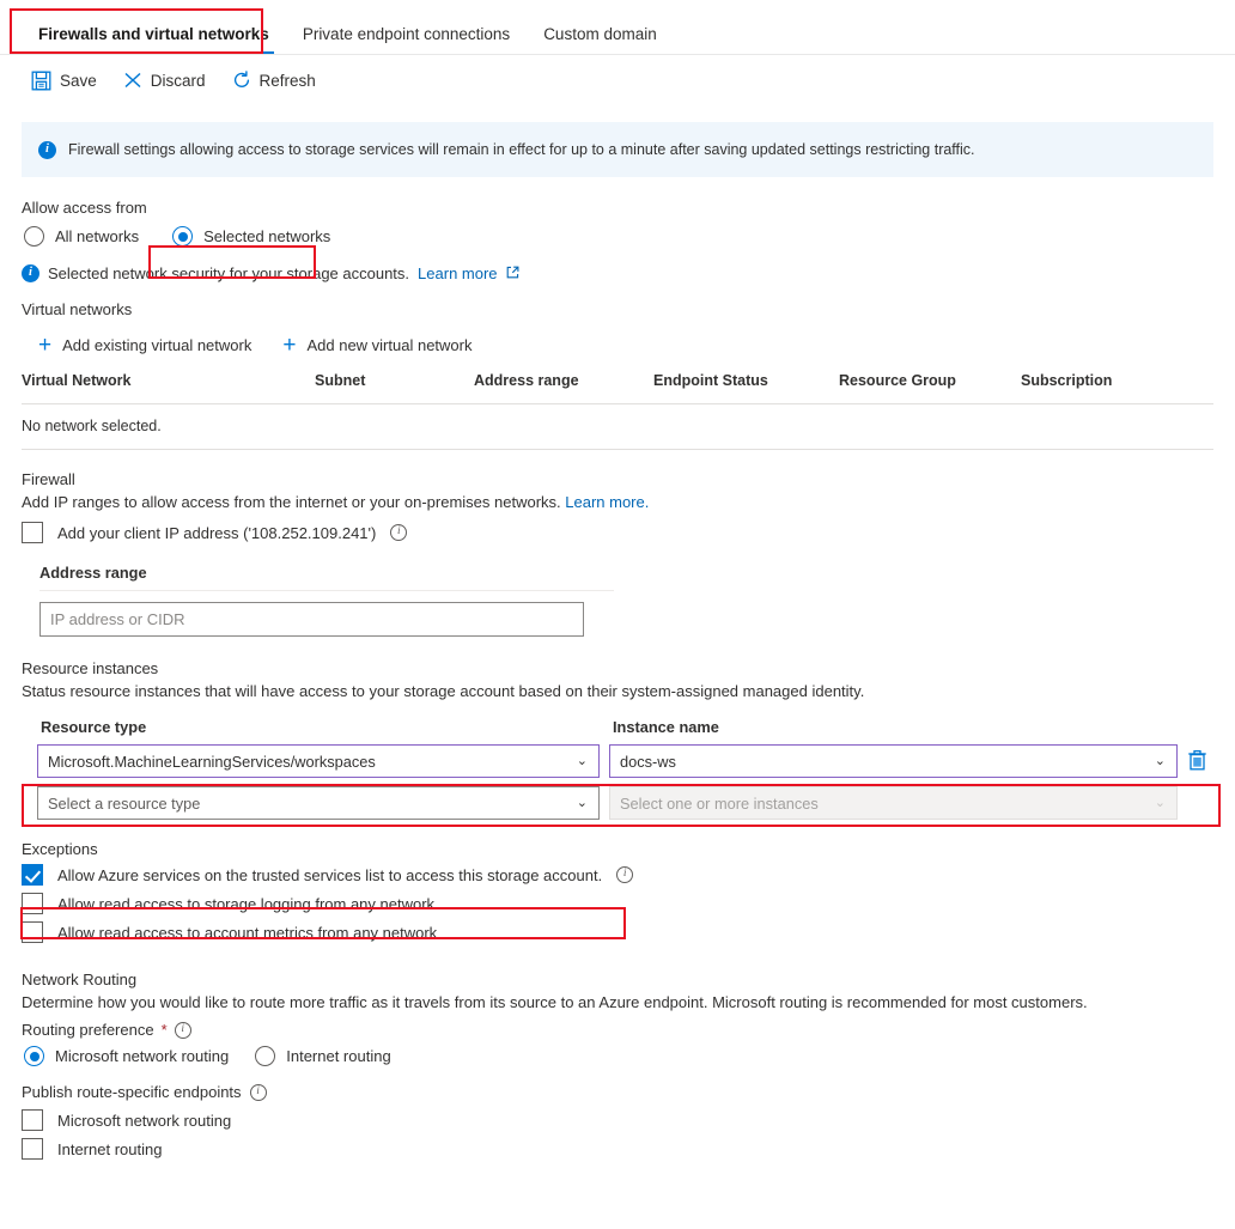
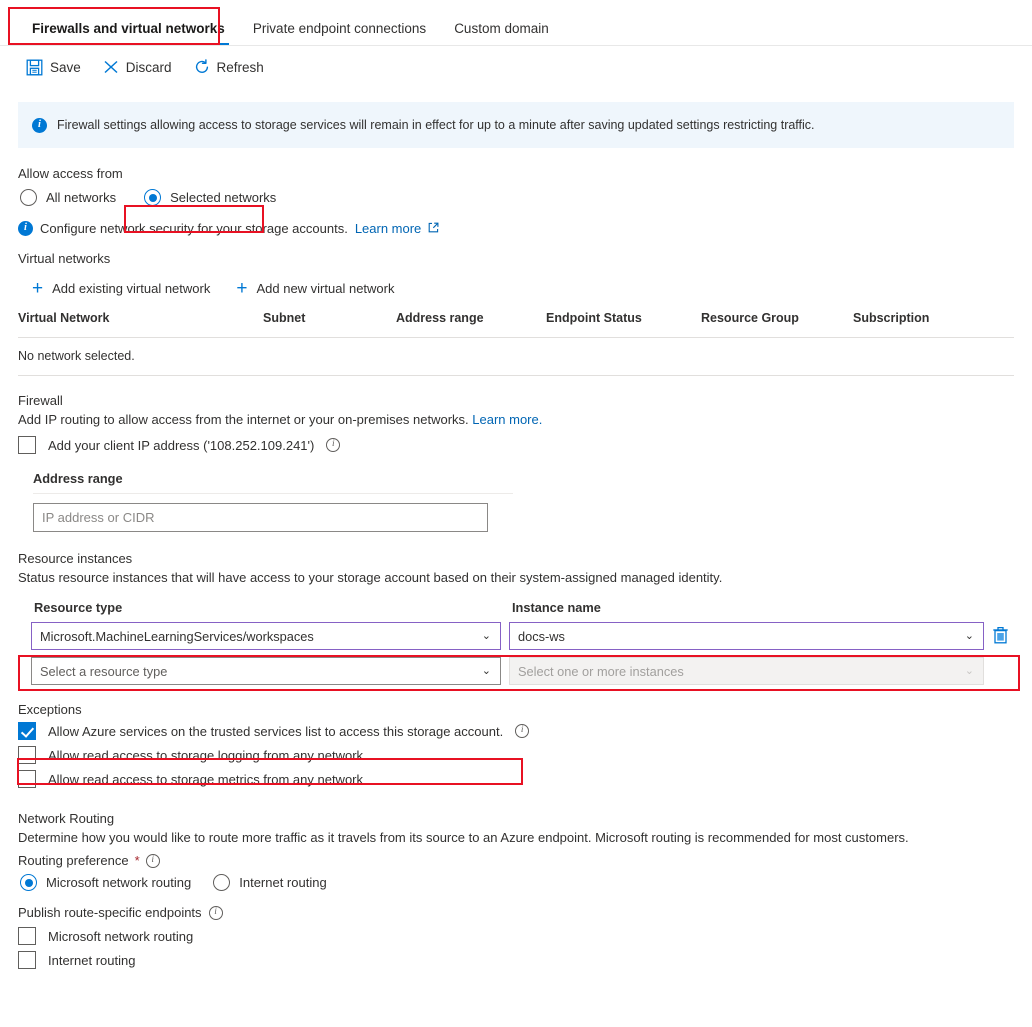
  Firewalls and virtual networks
  Private endpoint connections
  Custom domain
  Save
  Discard
  Refresh
  i
  Firewall settings allowing access to storage services will remain in effect for up to a minute after saving updated settings restricting traffic.
  Allow access from
  All networks
  Selected networks
  i
- Selected network security for your storage accounts.
+ Configure network security for your storage accounts.
  Learn more
  Virtual networks
  +
  Add existing virtual network
  +
  Add new virtual network
  Virtual Network	Subnet	Address range	Endpoint Status	Resource Group	Subscription
  No network selected.
  Firewall
- Add IP ranges to allow access from the internet or your on-premises networks. Learn more.
+ Add IP routing to allow access from the internet or your on-premises networks. Learn more.
  Add your client IP address ('108.252.109.241')
  i
  Address range
  IP address or CIDR
  Resource instances
  Status resource instances that will have access to your storage account based on their system-assigned managed identity.
  Resource type
  Instance name
  Microsoft.MachineLearningServices/workspaces
  ⌄
  docs-ws
  ⌄
  Select a resource type
  ⌄
  Select one or more instances
  ⌄
  Exceptions
  Allow Azure services on the trusted services list to access this storage account.
  i
  Allow read access to storage logging from any network
- Allow read access to account metrics from any network
+ Allow read access to storage metrics from any network
  Network Routing
  Determine how you would like to route more traffic as it travels from its source to an Azure endpoint. Microsoft routing is recommended for most customers.
  Routing preference
  *
  i
  Microsoft network routing
  Internet routing
  Publish route-specific endpoints
  i
  Microsoft network routing
  Internet routing
